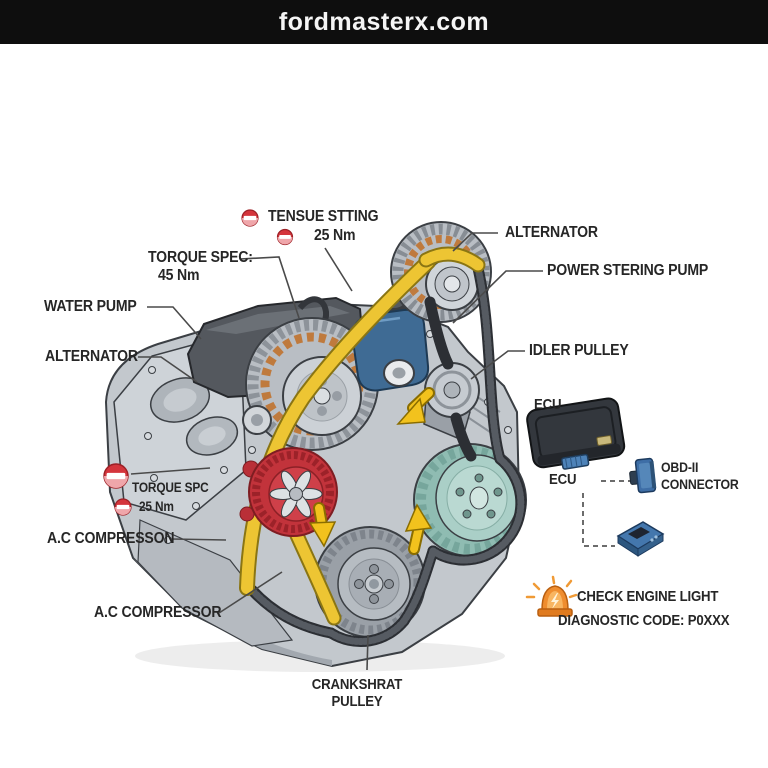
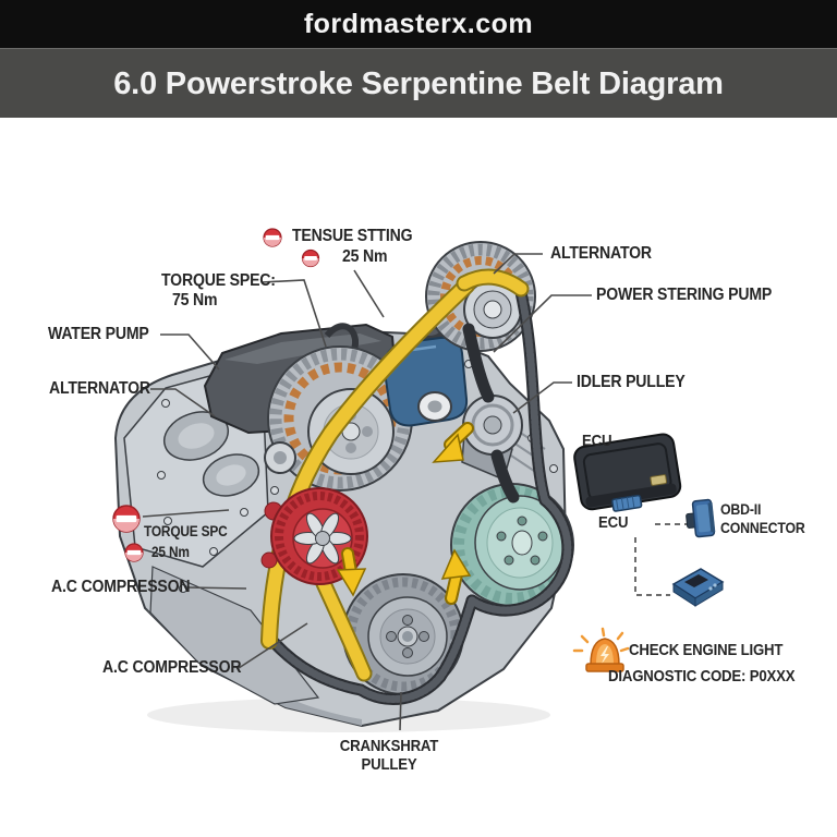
  fordmasterx.com
+ 6.0 Powerstroke Serpentine Belt Diagram
  TENSUE STTING
  25 Nm
  TORQUE SPEC:
- 45 Nm
+ 75 Nm
  WATER PUMP
  ALTERNATOR
  ALTERNATOR
  POWER STERING PUMP
  IDLER PULLEY
  ECU
  ECU
  OBD-II
  CONNECTOR
  TORQUE SPC
  25 Nm
  A.C COMPRESSON
  A.C COMPRESSOR
  CRANKSHRAT
  PULLEY
  CHECK ENGINE LIGHT
  DIAGNOSTIC CODE: P0XXX
